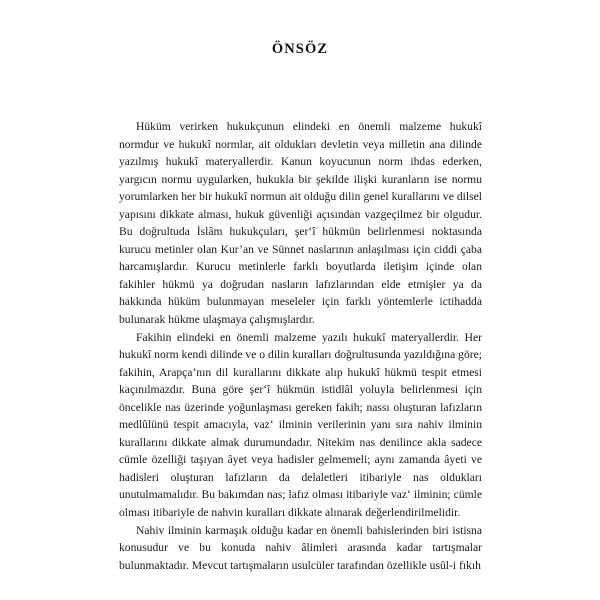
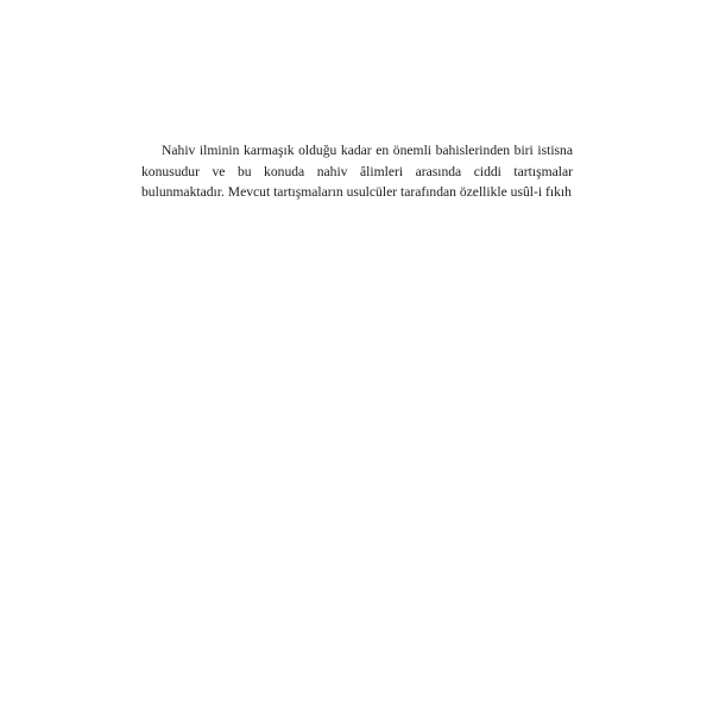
- ÖNSÖZ
- Hüküm verirken hukukçunun elindeki en önemli malzeme hukukî normdur ve hukukî normlar, ait oldukları devletin veya milletin ana dilinde yazılmış hukukî materyallerdir. Kanun koyucunun norm ihdas ederken, yargıcın normu uygularken, hukukla bir şekilde ilişki kuranların ise normu yorumlarken her bir hukukî normun ait olduğu dilin genel kurallarını ve dilsel yapısını dikkate alması, hukuk güvenliği açısından vazgeçilmez bir olgudur. Bu doğrultuda İslâm hukukçuları, şer‘î hükmün belirlenmesi noktasında kurucu metinler olan Kur’an ve Sünnet naslarının anlaşılması için ciddi çaba harcamışlardır. Kurucu metinlerle farklı boyutlarda iletişim içinde olan fakihler hükmü ya doğrudan nasların lafızlarından elde etmişler ya da hakkında hüküm bulunmayan meseleler için farklı yöntemlerle ictihadda bulunarak hükme ulaşmaya çalışmışlardır.
- Fakihin elindeki en önemli malzeme yazılı hukukî materyallerdir. Her hukukî norm kendi dilinde ve o dilin kuralları doğrultusunda yazıldığına göre; fakihin, Arapça’nın dil kurallarını dikkate alıp hukukî hükmü tespit etmesi kaçınılmazdır. Buna göre şer‘î hükmün istidlâl yoluyla belirlenmesi için öncelikle nas üzerinde yoğunlaşması gereken fakih; nassı oluşturan lafızların medlûlünü tespit amacıyla, vaz‘ ilminin verilerinin yanı sıra nahiv ilminin kurallarını dikkate almak durumundadır. Nitekim nas denilince akla sadece cümle özelliği taşıyan âyet veya hadisler gelmemeli; aynı zamanda âyeti ve hadisleri oluşturan lafızların da delaletleri itibariyle nas oldukları unutulmamalıdır. Bu bakımdan nas; lafız olması itibariyle vaz‘ ilminin; cümle olması itibariyle de nahvin kuralları dikkate alınarak değerlendirilmelidir.
- Nahiv ilminin karmaşık olduğu kadar en önemli bahislerinden biri istisna konusudur ve bu konuda nahiv âlimleri arasında kadar tartışmalar bulunmaktadır. Mevcut tartışmaların usulcüler tarafından özellikle usûl-i fıkıh
+ Nahiv ilminin karmaşık olduğu kadar en önemli bahislerinden biri istisna konusudur ve bu konuda nahiv âlimleri arasında ciddi tartışmalar bulunmaktadır. Mevcut tartışmaların usulcüler tarafından özellikle usûl-i fıkıh
